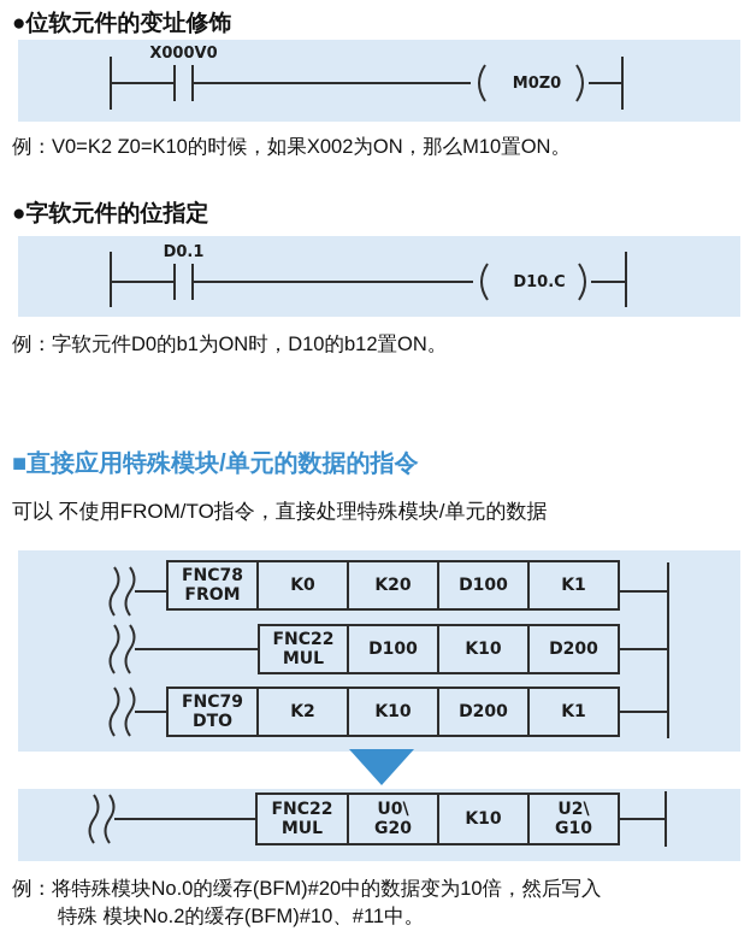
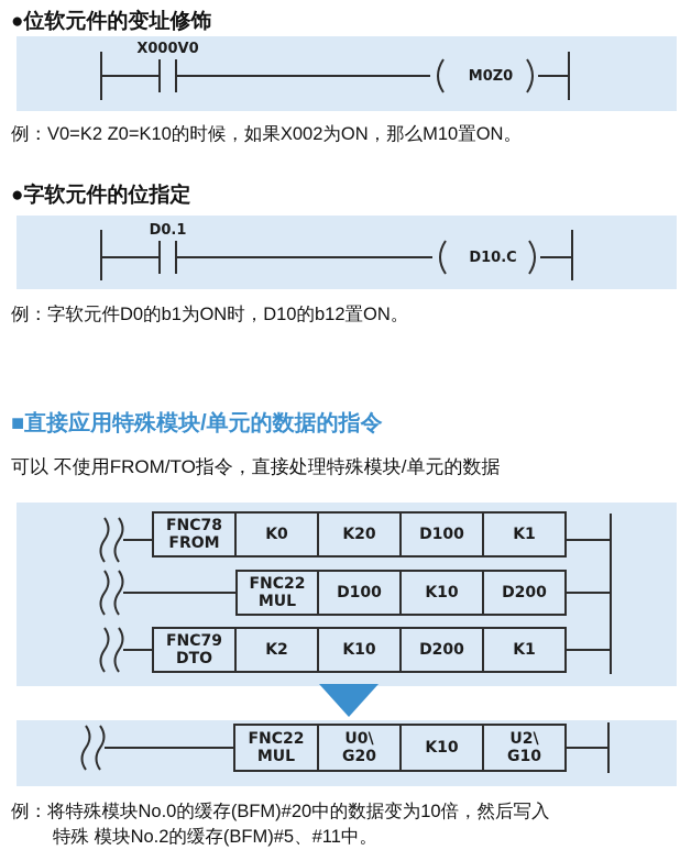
  ●位软元件的变址修饰
  X000V0
  M0Z0
  例：V0=K2 Z0=K10的时候，如果X002为ON，那么M10置ON。
  ●字软元件的位指定
  D0.1
  D10.C
  例：字软元件D0的b1为ON时，D10的b12置ON。
  ■直接应用特殊模块/单元的数据的指令
  可以 不使用FROM/TO指令，直接处理特殊模块/单元的数据
  FNC78
  FROM
  K0
  K20
  D100
  K1
  FNC22
  MUL
  D100
  K10
  D200
  FNC79
  DTO
  K2
  K10
  D200
  K1
  FNC22
  MUL
  U0\
  G20
  K10
  U2\
  G10
  例：将特殊模块No.0的缓存(BFM)#20中的数据变为10倍，然后写入
- 特殊 模块No.2的缓存(BFM)#10、#11中。
+ 特殊 模块No.2的缓存(BFM)#5、#11中。
